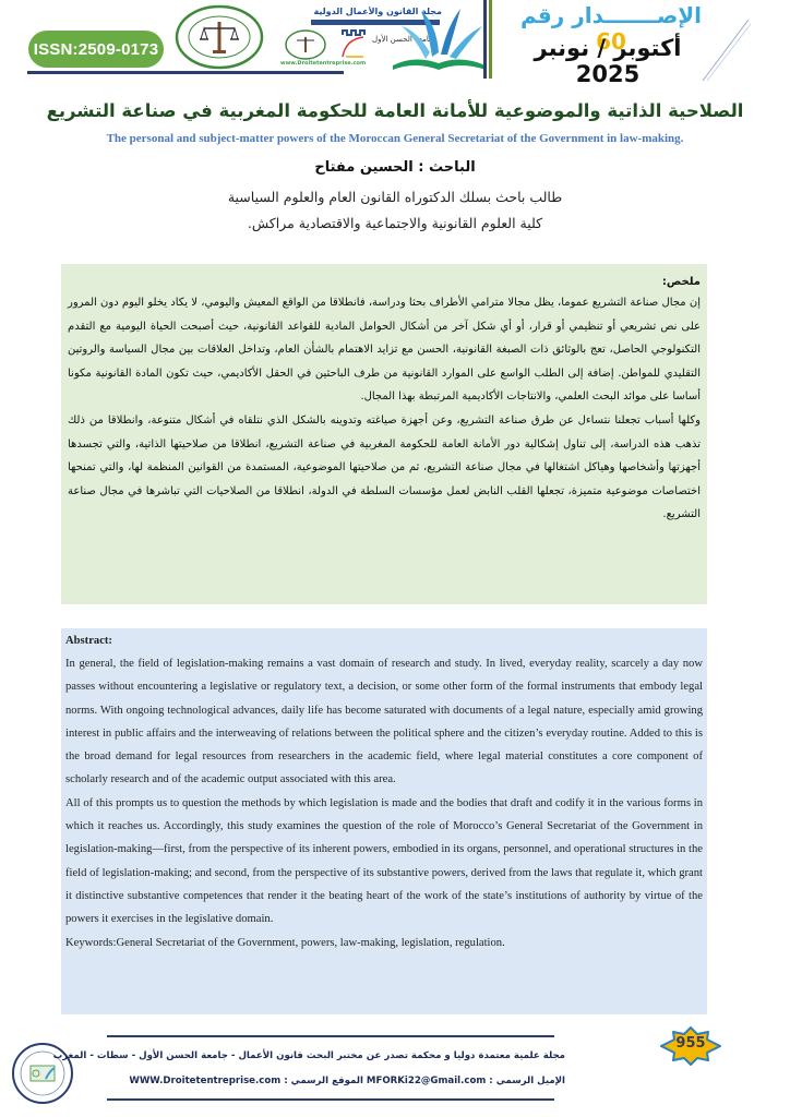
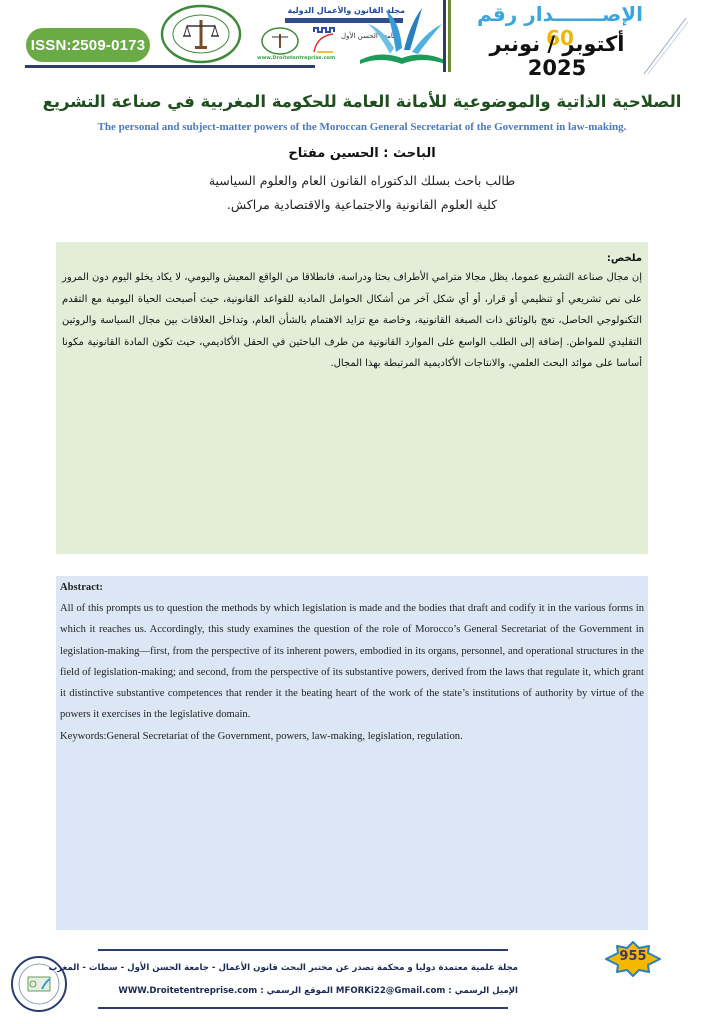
  ISSN:2509-0173
  مجلة القانون والأعمال الدولية
  امع الحسن الأول
  الإصـــــــدار رقم 60
  أكتوبر / نونبر 2025
  الصلاحية الذاتية والموضوعية للأمانة العامة للحكومة المغربية في صناعة التشريع
  The personal and subject-matter powers of the Moroccan General Secretariat of the Government in law-making.
  الباحث : الحسين مفتاح
  طالب باحث بسلك الدكتوراه القانون العام والعلوم السياسية
  كلية العلوم القانونية والاجتماعية والاقتصادية مراكش.
  ملخص:
- إن مجال صناعة التشريع عموما، يظل مجالا مترامي الأطراف بحثا ودراسة، فانطلاقا من الواقع المعيش واليومي، لا يكاد يخلو اليوم دون المرور على نص تشريعي أو تنظيمي أو قرار، أو أي شكل آخر من أشكال الحوامل المادية للقواعد القانونية، حيث أصبحت الحياة اليومية مع التقدم التكنولوجي الحاصل، تعج بالوثائق ذات الصبغة القانونية، الحسن مع تزايد الاهتمام بالشأن العام، وتداخل العلاقات بين مجال السياسة والروتين التقليدي للمواطن. إضافة إلى الطلب الواسع على الموارد القانونية من طرف الباحثين في الحقل الأكاديمي، حيث تكون المادة القانونية مكونا أساسا على موائد البحث العلمي، والانتاجات الأكاديمية المرتبطة بهذا المجال.
+ إن مجال صناعة التشريع عموما، يظل مجالا مترامي الأطراف بحثا ودراسة، فانطلاقا من الواقع المعيش واليومي، لا يكاد يخلو اليوم دون المرور على نص تشريعي أو تنظيمي أو قرار، أو أي شكل آخر من أشكال الحوامل المادية للقواعد القانونية، حيث أصبحت الحياة اليومية مع التقدم التكنولوجي الحاصل، تعج بالوثائق ذات الصبغة القانونية، وخاصة مع تزايد الاهتمام بالشأن العام، وتداخل العلاقات بين مجال السياسة والروتين التقليدي للمواطن. إضافة إلى الطلب الواسع على الموارد القانونية من طرف الباحثين في الحقل الأكاديمي، حيث تكون المادة القانونية مكونا أساسا على موائد البحث العلمي، والانتاجات الأكاديمية المرتبطة بهذا المجال.
- وكلها أسباب تجعلنا نتساءل عن طرق صناعة التشريع، وعن أجهزة صياغته وتدوينه بالشكل الذي نتلقاه في أشكال متنوعة، وانطلاقا من ذلك تذهب هذه الدراسة، إلى تناول إشكالية دور الأمانة العامة للحكومة المغربية في صناعة التشريع، انطلاقا من صلاحيتها الذاتية، والتي تجسدها أجهزتها وأشخاصها وهياكل اشتغالها في مجال صناعة التشريع، ثم من صلاحيتها الموضوعية، المستمدة من القوانين المنظمة لها، والتي تمنحها اختصاصات موضوعية متميزة، تجعلها القلب النابض لعمل مؤسسات السلطة في الدولة، انطلاقا من الصلاحيات التي تباشرها في مجال صناعة التشريع.
  Abstract:
- In general, the field of legislation-making remains a vast domain of research and study. In lived, everyday reality, scarcely a day now passes without encountering a legislative or regulatory text, a decision, or some other form of the formal instruments that embody legal norms. With ongoing technological advances, daily life has become saturated with documents of a legal nature, especially amid growing interest in public affairs and the interweaving of relations between the political sphere and the citizen’s everyday routine. Added to this is the broad demand for legal resources from researchers in the academic field, where legal material constitutes a core component of scholarly research and of the academic output associated with this area.
  All of this prompts us to question the methods by which legislation is made and the bodies that draft and codify it in the various forms in which it reaches us. Accordingly, this study examines the question of the role of Morocco’s General Secretariat of the Government in legislation-making—first, from the perspective of its inherent powers, embodied in its organs, personnel, and operational structures in the field of legislation-making; and second, from the perspective of its substantive powers, derived from the laws that regulate it, which grant it distinctive substantive competences that render it the beating heart of the work of the state’s institutions of authority by virtue of the powers it exercises in the legislative domain.
  Keywords:General Secretariat of the Government, powers, law-making, legislation, regulation.
  مجلة علمية معتمدة دوليا و محكمة تصدر عن مختبر البحث قانون الأعمال - جامعة الحسن الأول - سطات - المغرب
  الإميل الرسمي : MFORKi22@Gmail.com الموقع الرسمي : WWW.Droitetentreprise.com
  955
